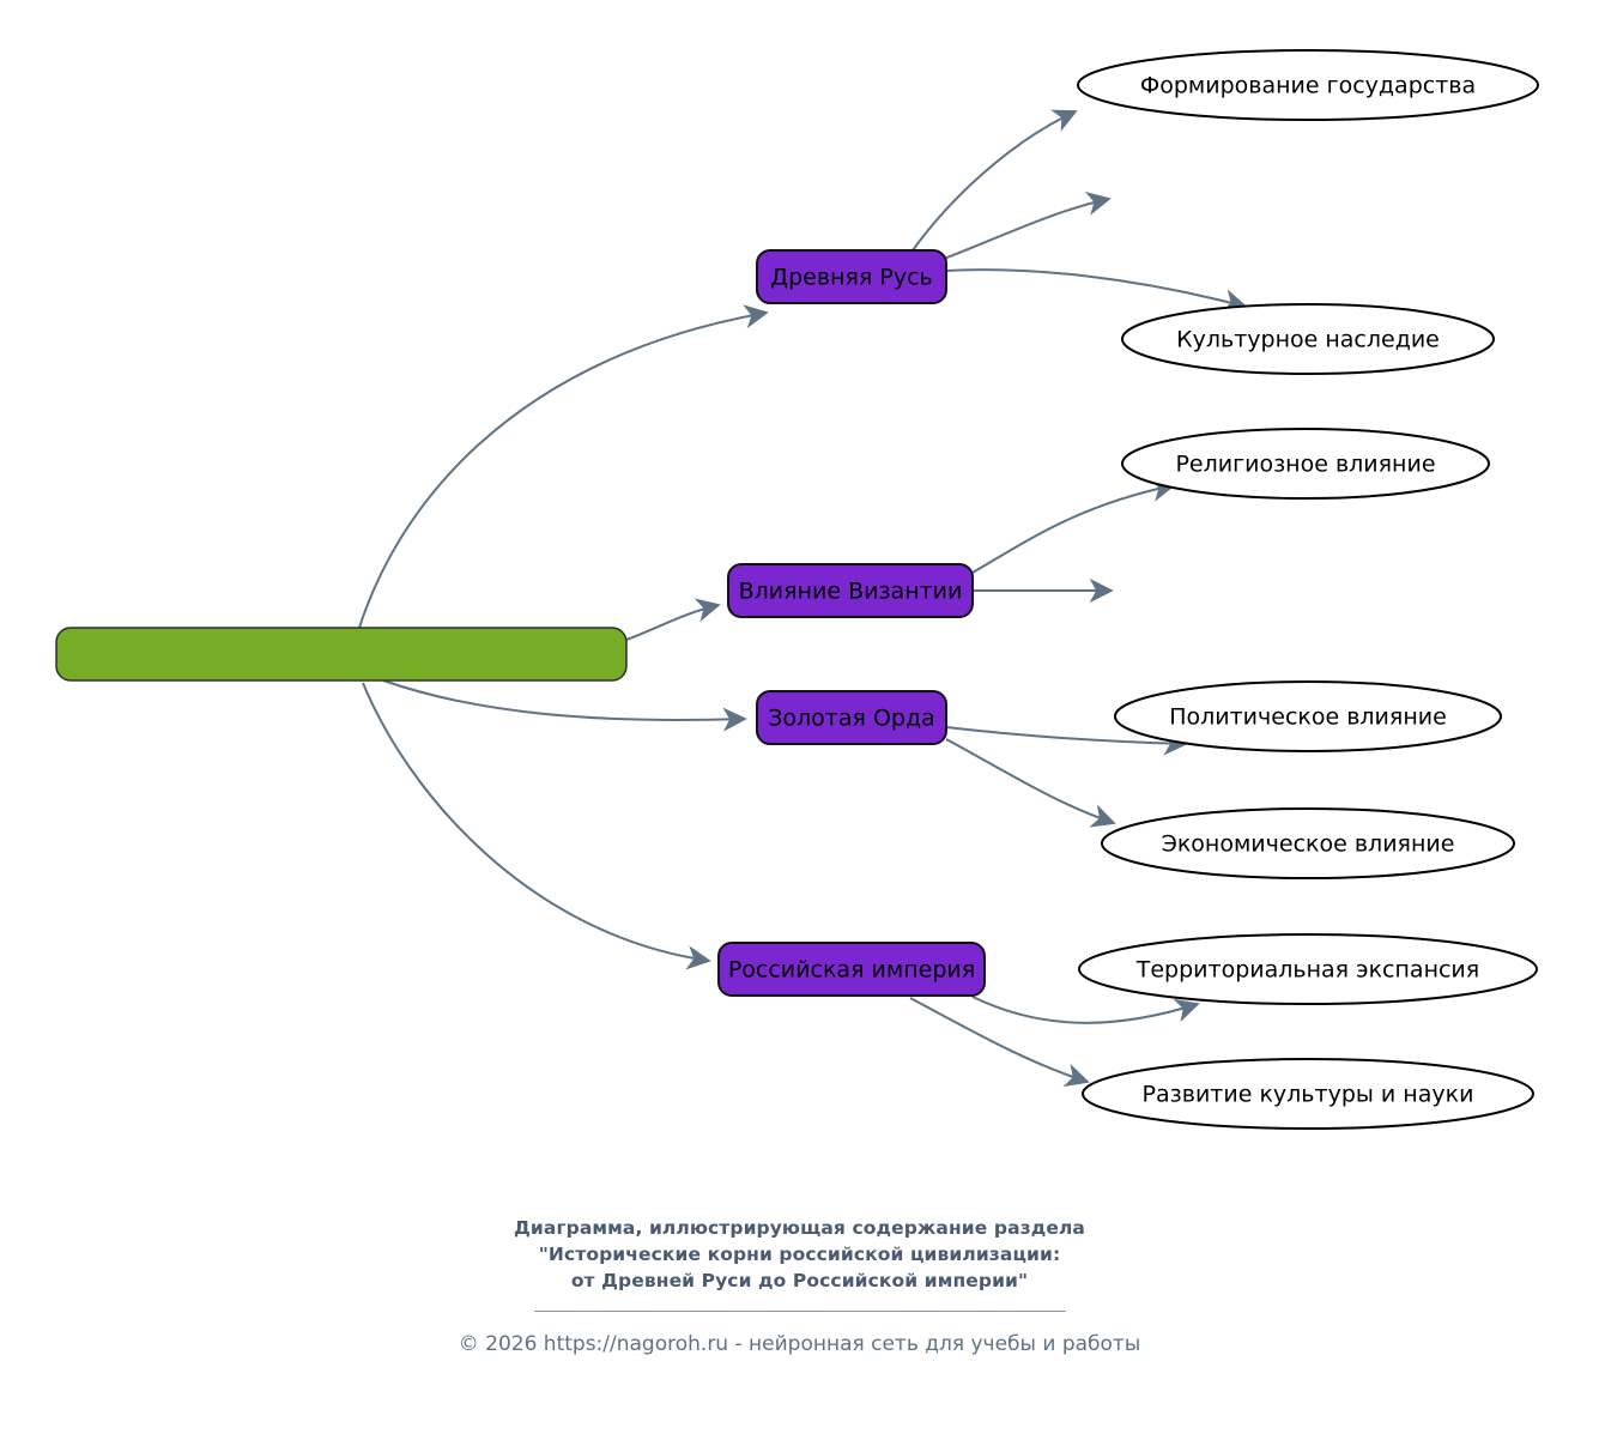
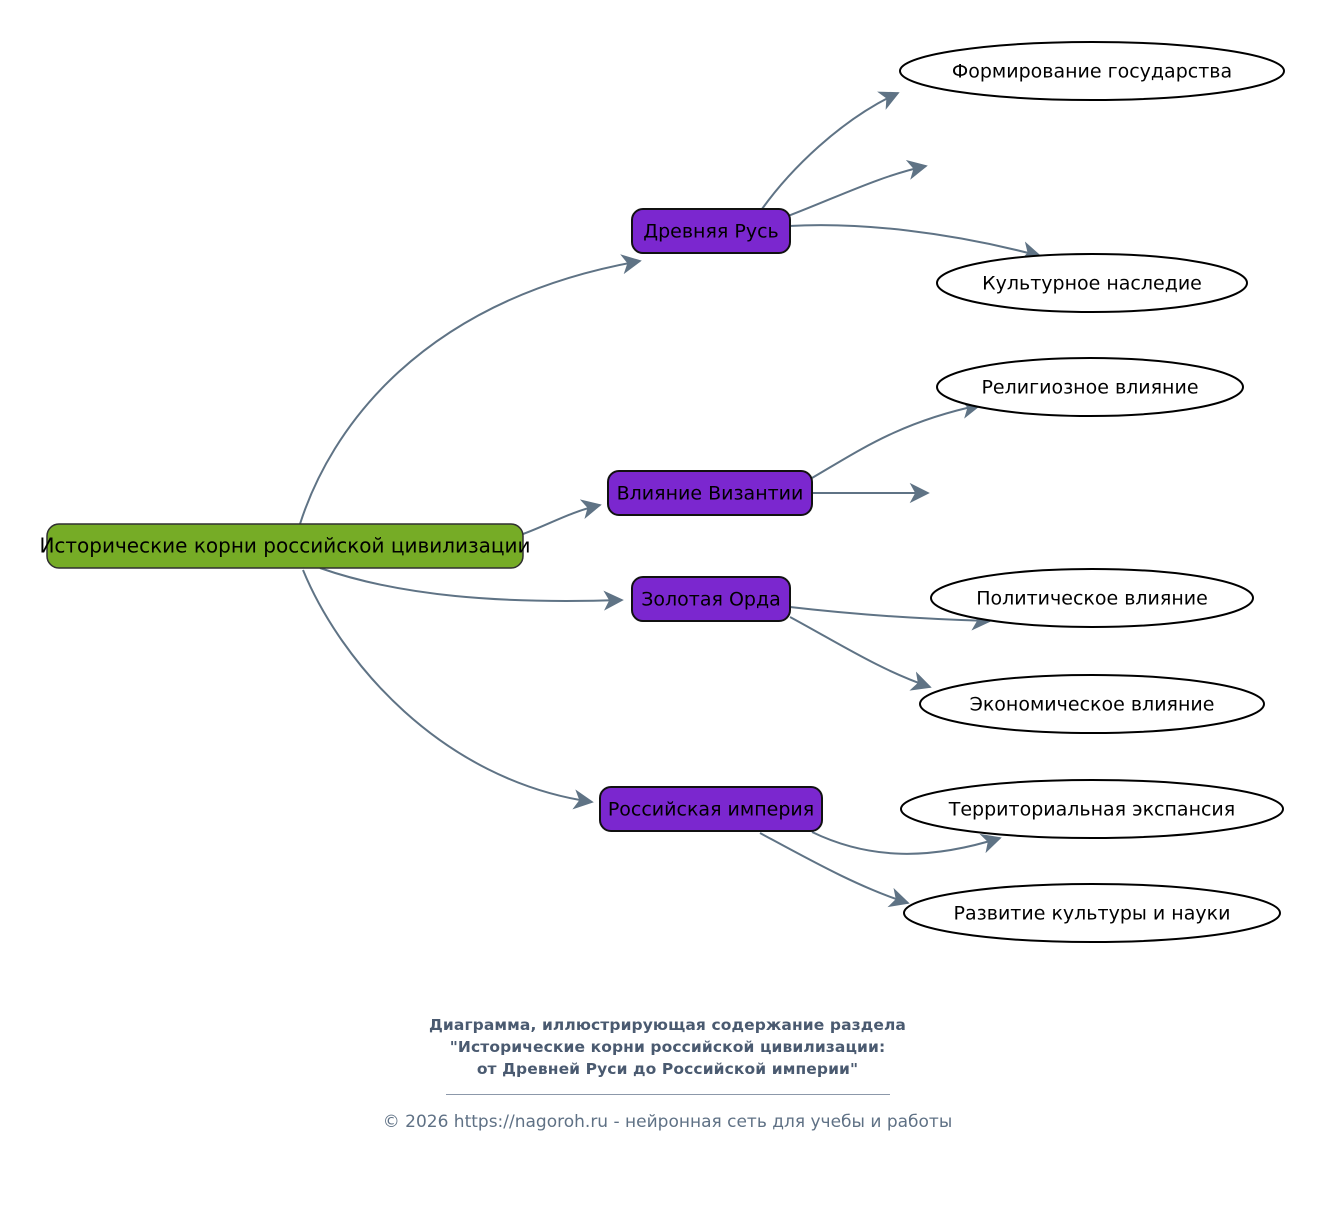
+ Исторические корни российской цивилизации
  Древняя Русь
  Влияние Византии
  Золотая Орда
  Российская империя
  Формирование государства
  Культурное наследие
  Религиозное влияние
  Политическое влияние
  Экономическое влияние
  Территориальная экспансия
  Развитие культуры и науки
  Диаграмма, иллюстрирующая содержание раздела
  "Исторические корни российской цивилизации:
  от Древней Руси до Российской империи"
  © 2026 https://nagoroh.ru - нейронная сеть для учебы и работы
